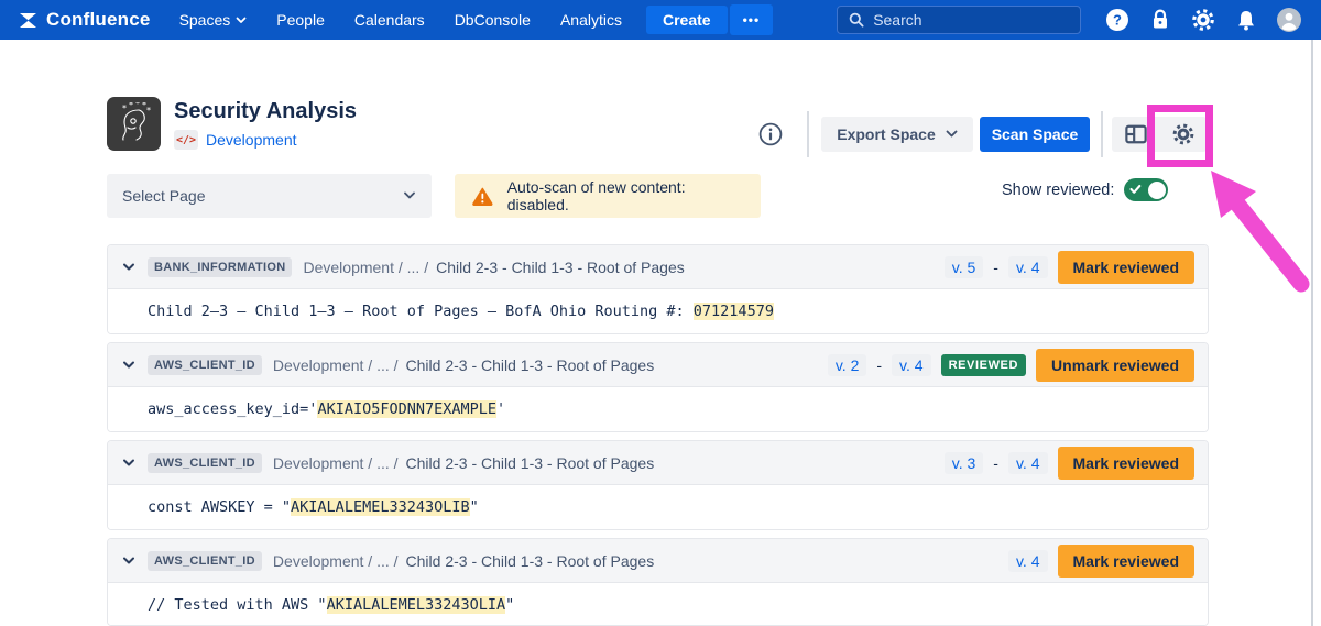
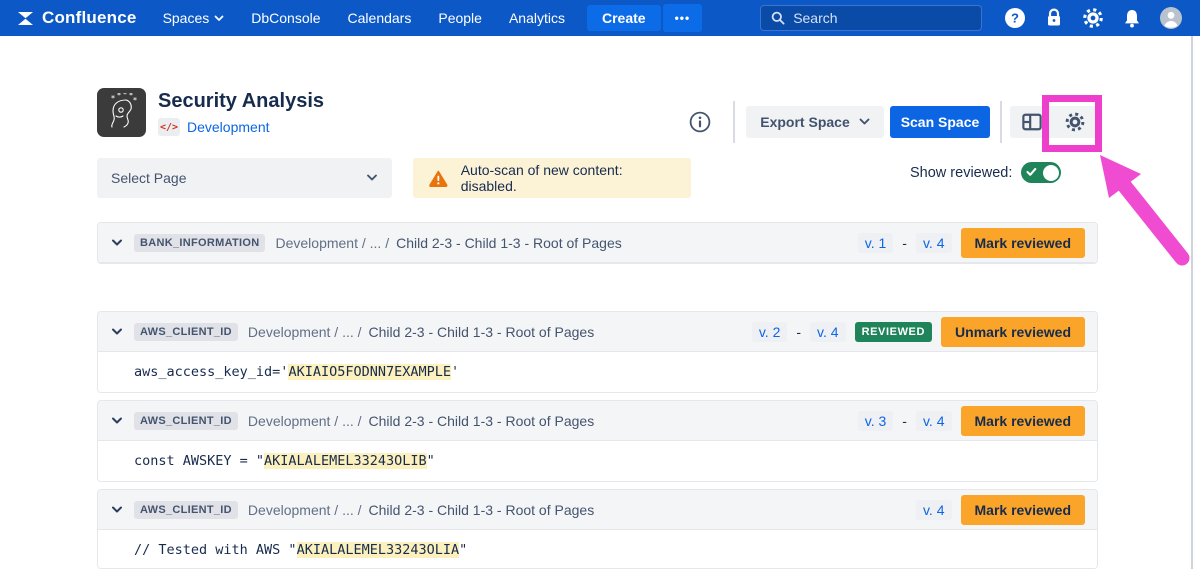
  Confluence
  Spaces
- People
+ DbConsole
  Calendars
- DbConsole
+ People
  Analytics
  Create
  •••
  Search
  ?
  *
  *
  *
  *
  *
  Security Analysis
  </>
  Development
  Export Space
  Scan Space
  Select Page
  Auto-scan of new content: disabled.
  Show reviewed:
  BANK_INFORMATION
  Development / ... /
  Child 2-3 - Child 1-3 - Root of Pages
- v. 5
+ v. 1
  -
  v. 4
  Mark reviewed
- Child 2–3 – Child 1–3 – Root of Pages – BofA Ohio Routing #:
- 071214579
  AWS_CLIENT_ID
  Development / ... /
  Child 2-3 - Child 1-3 - Root of Pages
  v. 2
  -
  v. 4
  REVIEWED
  Unmark reviewed
  aws_access_key_id='
  AKIAIO5FODNN7EXAMPLE
  '
  AWS_CLIENT_ID
  Development / ... /
  Child 2-3 - Child 1-3 - Root of Pages
  v. 3
  -
  v. 4
  Mark reviewed
  const AWSKEY = "
  AKIALALEMEL33243OLIB
  "
  AWS_CLIENT_ID
  Development / ... /
  Child 2-3 - Child 1-3 - Root of Pages
  v. 4
  Mark reviewed
  // Tested with AWS "
  AKIALALEMEL33243OLIA
  "
